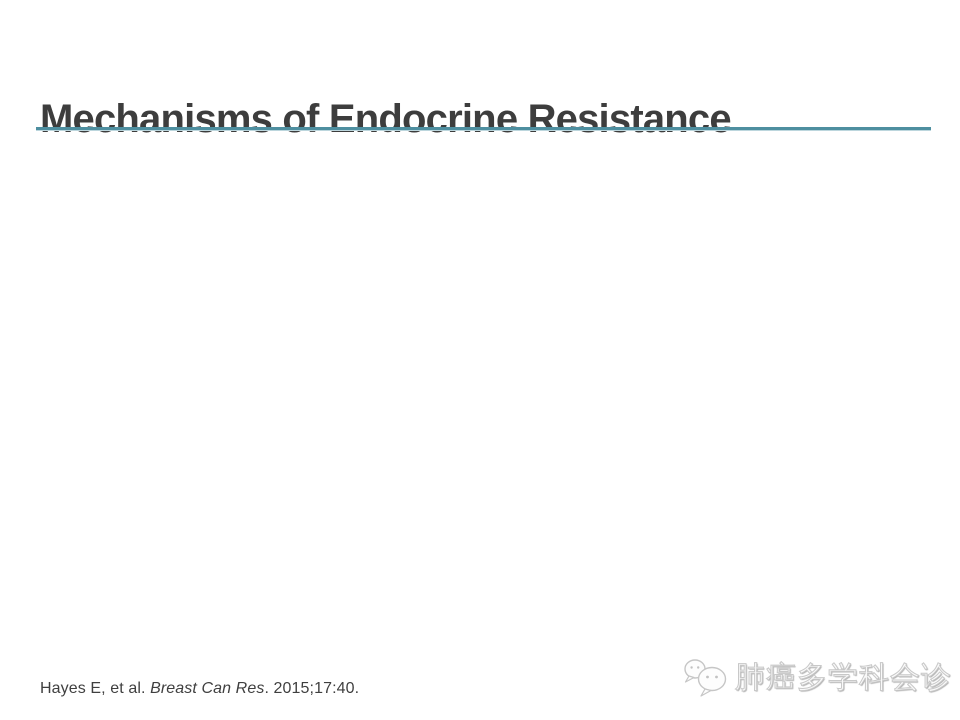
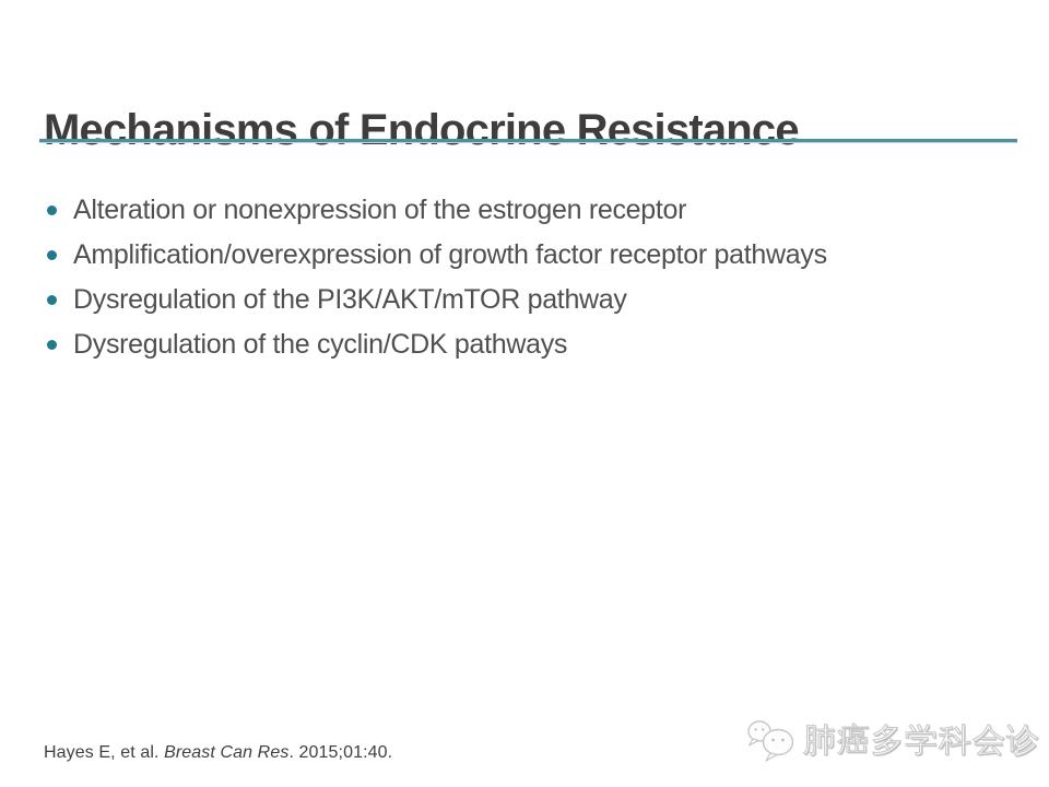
  Mechanisms of Endocrine Resistance
+ Alteration or nonexpression of the estrogen receptor
+ Amplification/overexpression of growth factor receptor pathways
+ Dysregulation of the PI3K/AKT/mTOR pathway
+ Dysregulation of the cyclin/CDK pathways
- Hayes E, et al. Breast Can Res. 2015;17:40.
+ Hayes E, et al. Breast Can Res. 2015;01:40.
  肺癌多学科会诊
